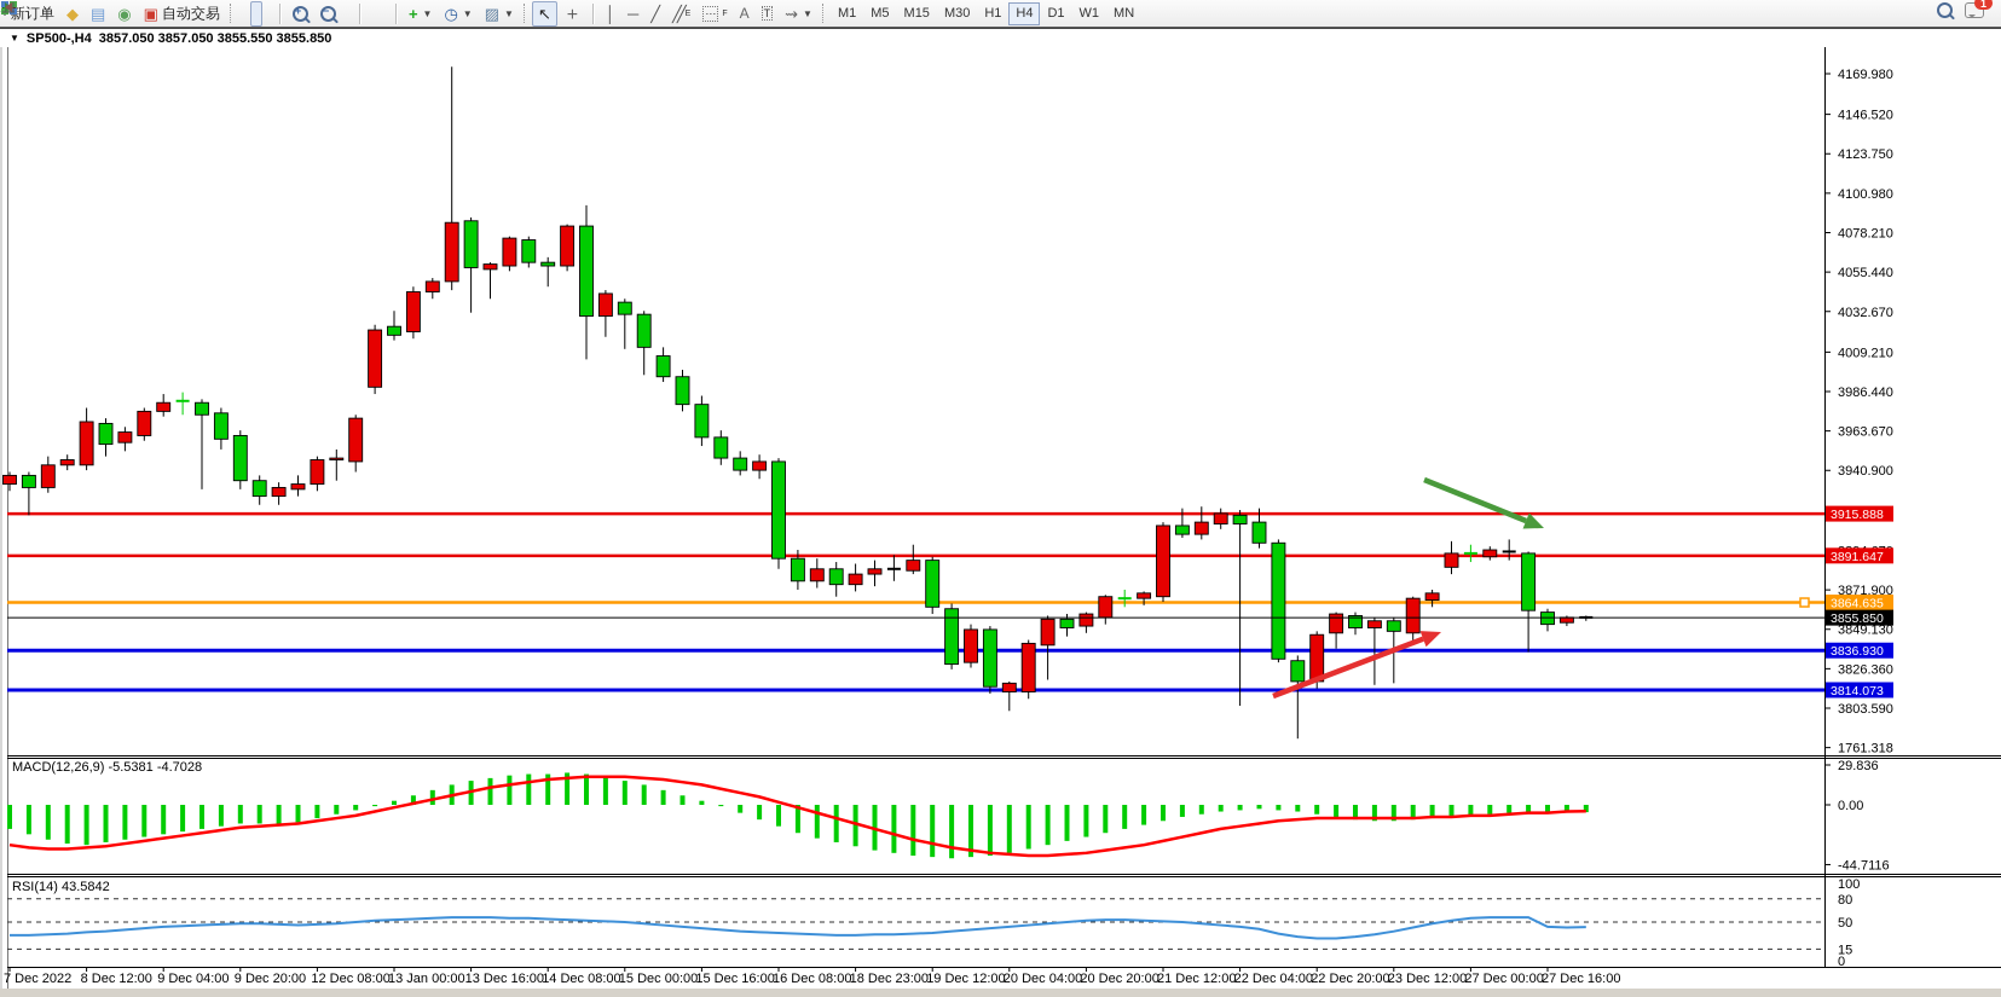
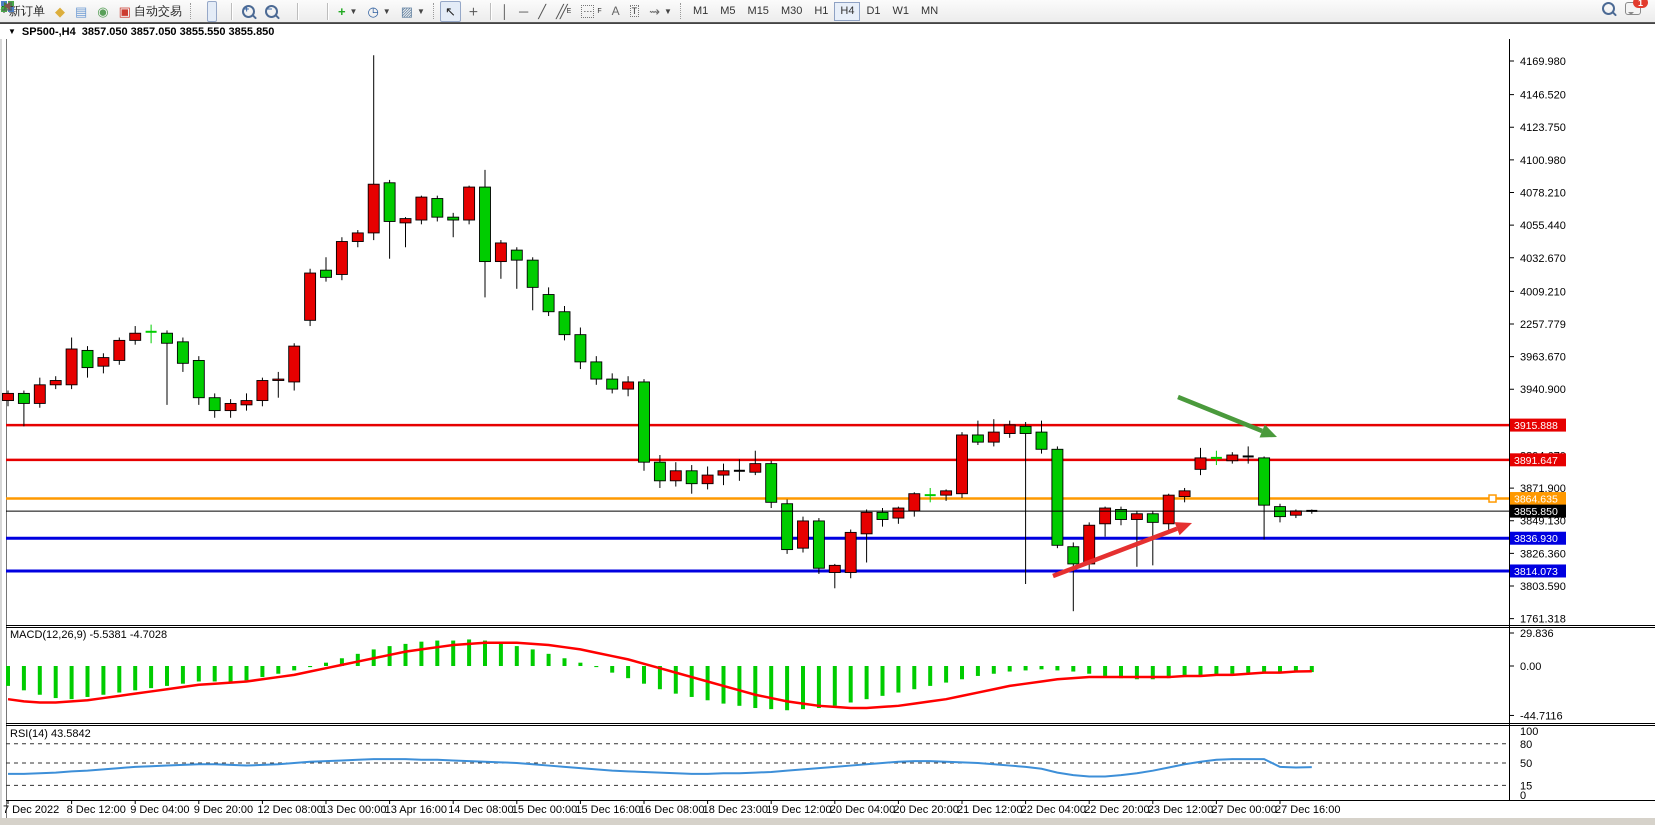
  新订单
  ◆
  ▤
  ◉
  ▣
  自动交易
  +
  −
  +
  ▼
  ◷
  ▼
  ▨
  ▼
  ↖
  ＋
  │
  ─
  ╱
  ╱╱
  ⋯
  A
  T
  ⇝
  ▼
  M1
  M5
  M15
  M30
  H1
  H4
  D1
  W1
  MN
  1
  ▼
  SP500-,H4
  3857.050 3857.050 3855.550 3855.850
  4169.980
  4146.520
  4123.750
  4100.980
  4078.210
  4055.440
  4032.670
  4009.210
- 3986.440
+ 2257.779
  3963.670
  3940.900
  3871.900
  3849.130
  3826.360
  3803.590
  1761.318
  3915.888
  3891.647
  3864.635
  3855.850
  3836.930
  3814.073
  MACD(12,26,9) -5.5381 -4.7028
  29.836
  0.00
  -44.7116
  RSI(14) 43.5842
  100
  80
  50
  15
  0
  7 Dec 2022
  8 Dec 12:00
  9 Dec 04:00
  9 Dec 20:00
  12 Dec 08:00
- 13 Jan 00:00
+ 13 Dec 00:00
- 13 Dec 16:00
+ 13 Apr 16:00
  14 Dec 08:00
  15 Dec 00:00
  15 Dec 16:00
  16 Dec 08:00
  18 Dec 23:00
  19 Dec 12:00
  20 Dec 04:00
  20 Dec 20:00
  21 Dec 12:00
  22 Dec 04:00
  22 Dec 20:00
  23 Dec 12:00
  27 Dec 00:00
  27 Dec 16:00
